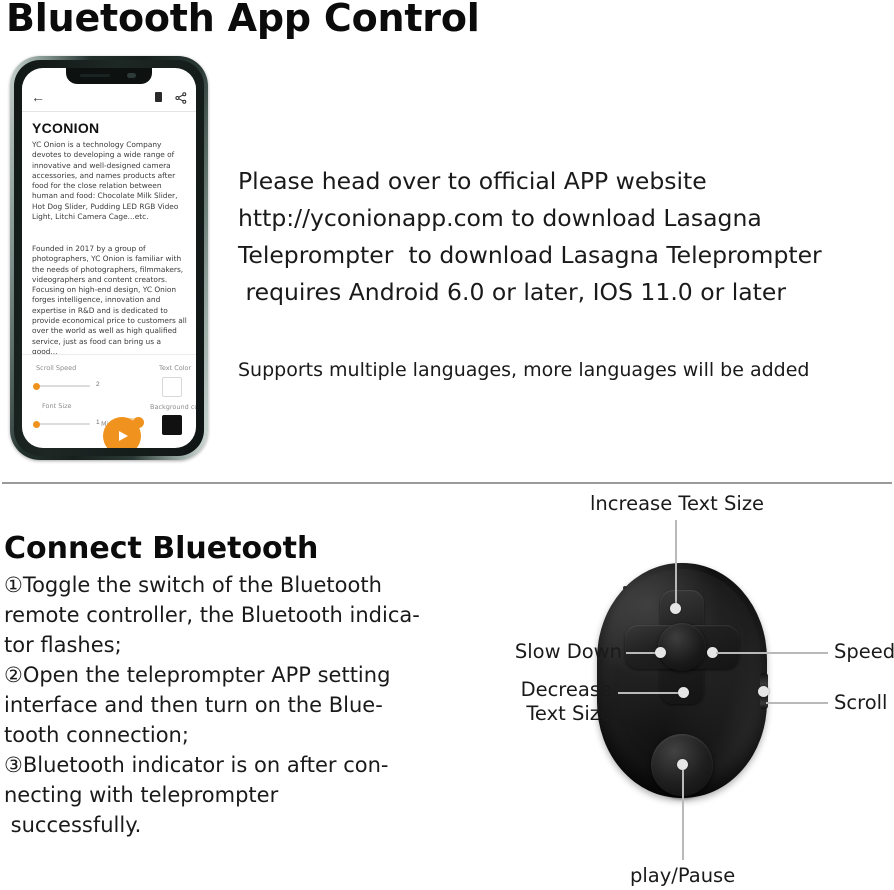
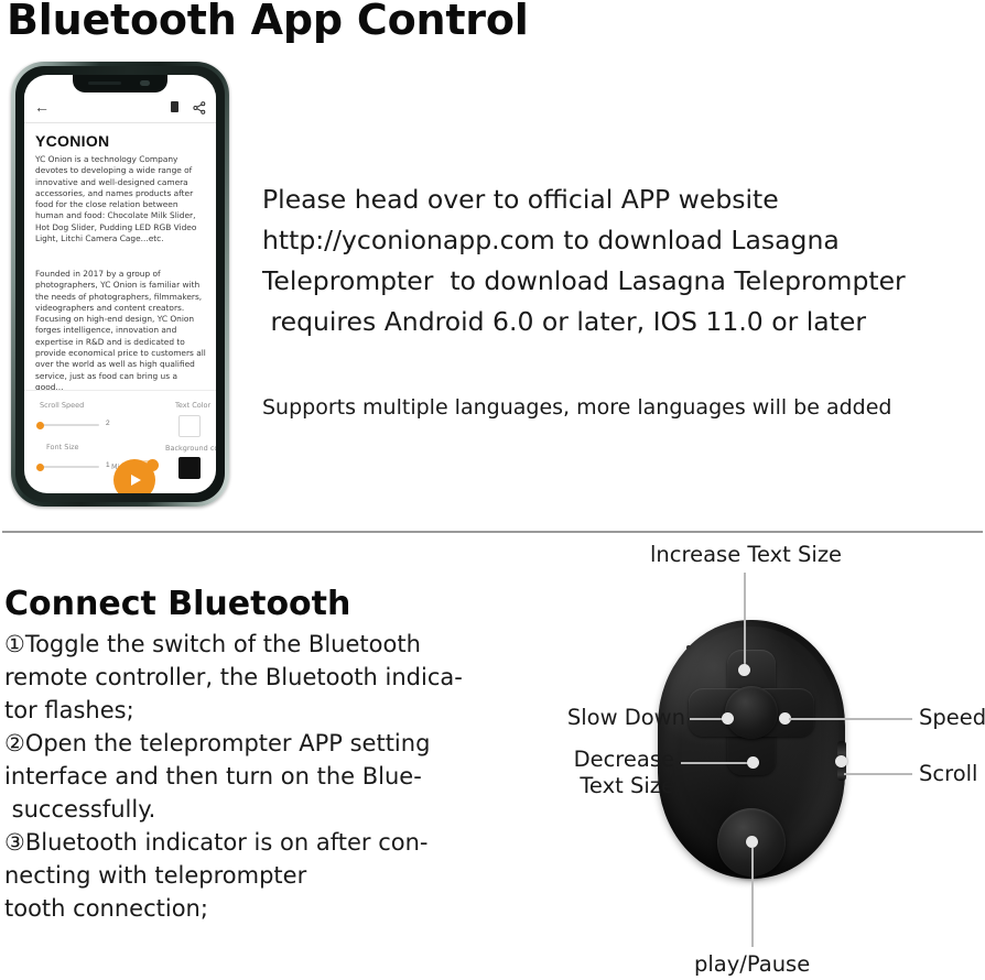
  Bluetooth App Control
  ←
  YCONION
  YC Onion is a technology Company devotes to developing a wide range of innovative and well-designed camera accessories, and names products after food for the close relation between human and food: Chocolate Milk Slider, Hot Dog Slider, Pudding LED RGB Video Light, Litchi Camera Cage...etc.
  Founded in 2017 by a group of photographers, YC Onion is familiar with the needs of photographers, filmmakers, videographers and content creators. Focusing on high-end design, YC Onion forges intelligence, innovation and expertise in R&D and is dedicated to provide economical price to customers all over the world as well as high qualified service, just as food can bring us a good...
  Scroll Speed
  Font Size
  Text Color
  Background c
  Please head over to official APP website
  http://yconionapp.com to download Lasagna
  Teleprompter to download Lasagna Teleprompter
  requires Android 6.0 or later, IOS 11.0 or later
  Supports multiple languages, more languages will be added
  Connect Bluetooth
  ①Toggle the switch of the Bluetooth
  remote controller, the Bluetooth indica-
  tor flashes;
  ②Open the teleprompter APP setting
  interface and then turn on the Blue-
- tooth connection;
+ successfully.
  ③Bluetooth indicator is on after con-
  necting with teleprompter
- successfully.
+ tooth connection;
  lncrease Text Size
  Slow Down
  Decrease
  Text Size
  Speed
  Scroll
  play/Pause
